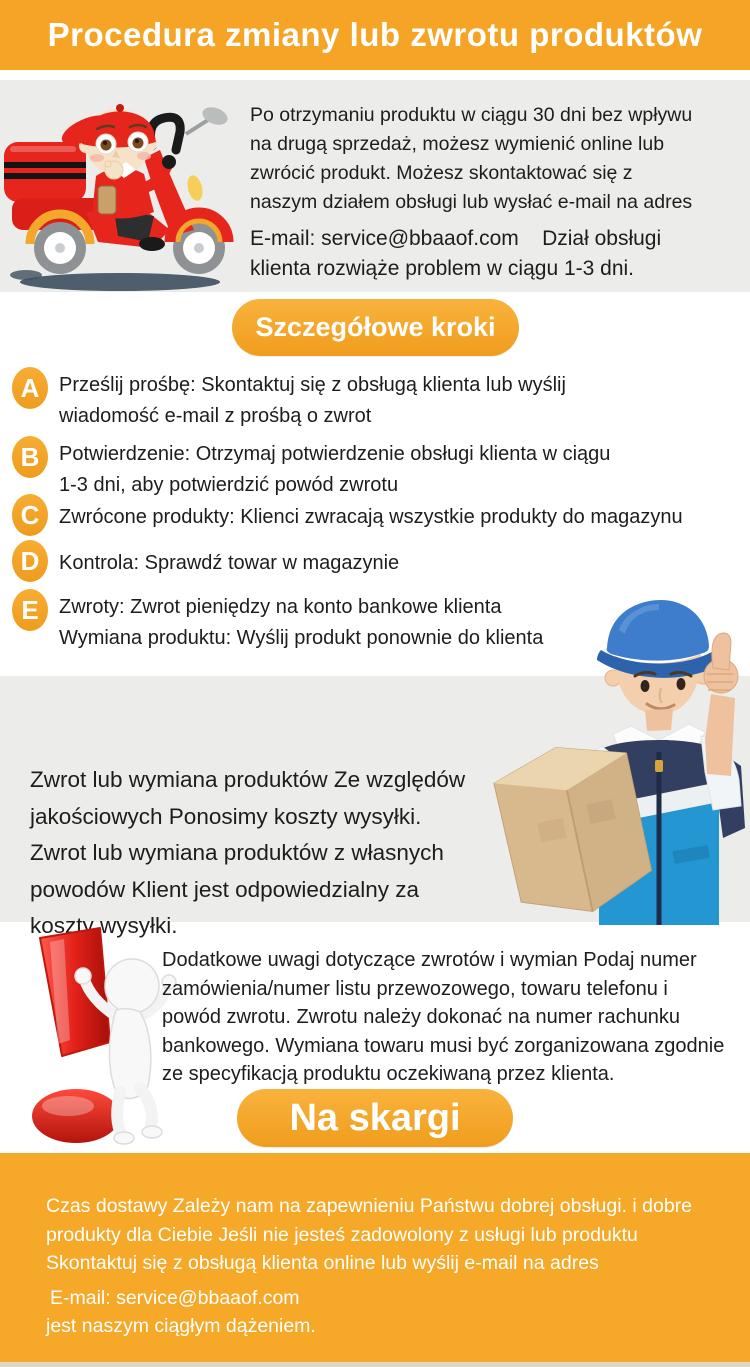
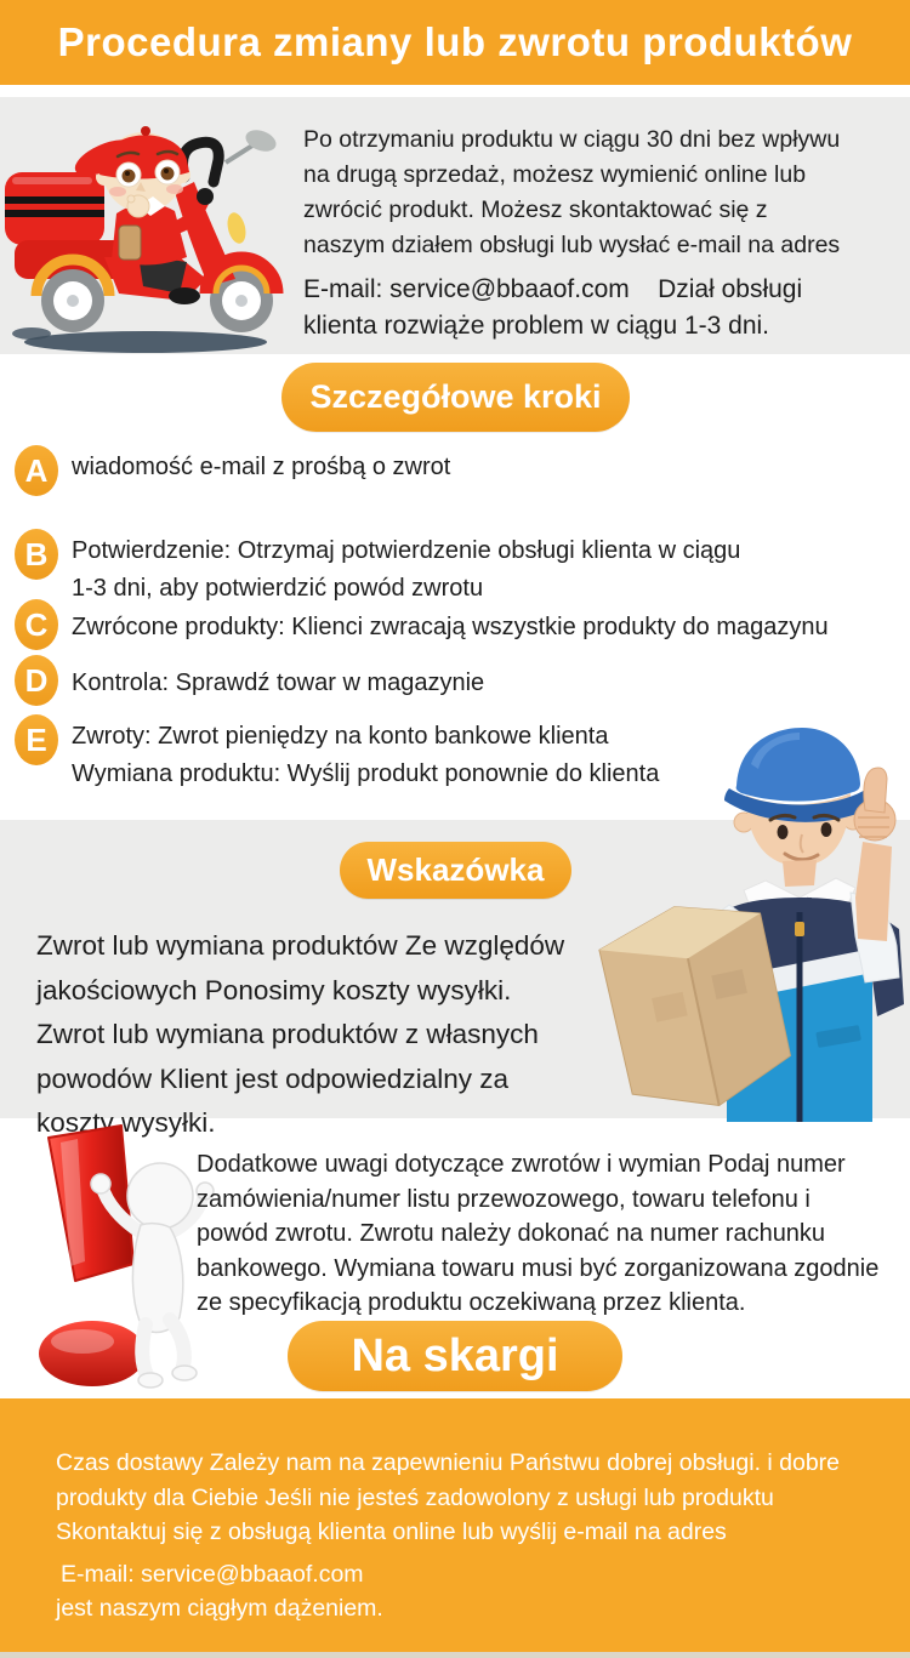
  Procedura zmiany lub zwrotu produktów
  Czas dostawy Zależy nam na zapewnieniu Państwu dobrej obsługi. i dobre
  produkty dla Ciebie Jeśli nie jesteś zadowolony z usługi lub produktu
  Skontaktuj się z obsługą klienta online lub wyślij e-mail na adres
  E-mail: service@bbaaof.com
  jest naszym ciągłym dążeniem.
  Po otrzymaniu produktu w ciągu 30 dni bez wpływu
  na drugą sprzedaż, możesz wymienić online lub
  zwrócić produkt. Możesz skontaktować się z
  naszym działem obsługi lub wysłać e-mail na adres
  E-mail: service@bbaaof.com Dział obsługi
  klienta rozwiąże problem w ciągu 1-3 dni.
  Szczegółowe kroki
  A
- Prześlij prośbę: Skontaktuj się z obsługą klienta lub wyślij
  wiadomość e-mail z prośbą o zwrot
  B
  Potwierdzenie: Otrzymaj potwierdzenie obsługi klienta w ciągu
  1-3 dni, aby potwierdzić powód zwrotu
  C
  Zwrócone produkty: Klienci zwracają wszystkie produkty do magazynu
  D
  Kontrola: Sprawdź towar w magazynie
  E
  Zwroty: Zwrot pieniędzy na konto bankowe klienta
  Wymiana produktu: Wyślij produkt ponownie do klienta
+ Wskazówka
  Zwrot lub wymiana produktów Ze względów
  jakościowych Ponosimy koszty wysyłki.
  Zwrot lub wymiana produktów z własnych
  powodów Klient jest odpowiedzialny za
  koszty wysyłki.
  Dodatkowe uwagi dotyczące zwrotów i wymian Podaj numer
  zamówienia/numer listu przewozowego, towaru telefonu i
  powód zwrotu. Zwrotu należy dokonać na numer rachunku
  bankowego. Wymiana towaru musi być zorganizowana zgodnie
  ze specyfikacją produktu oczekiwaną przez klienta.
  Na skargi
